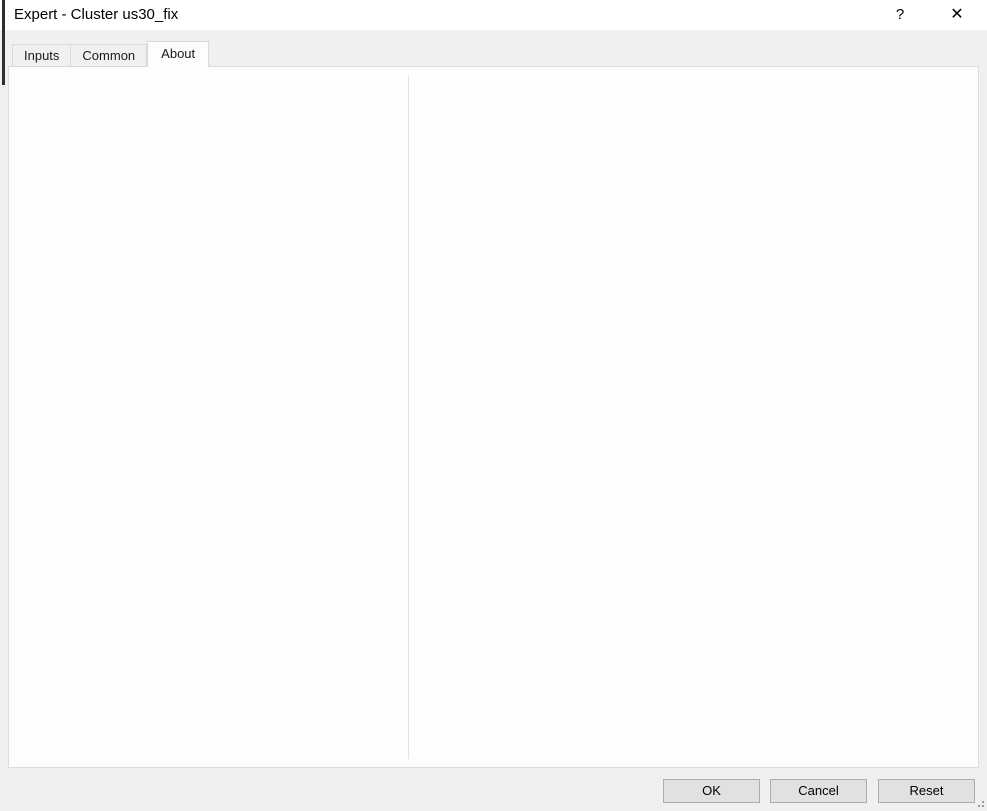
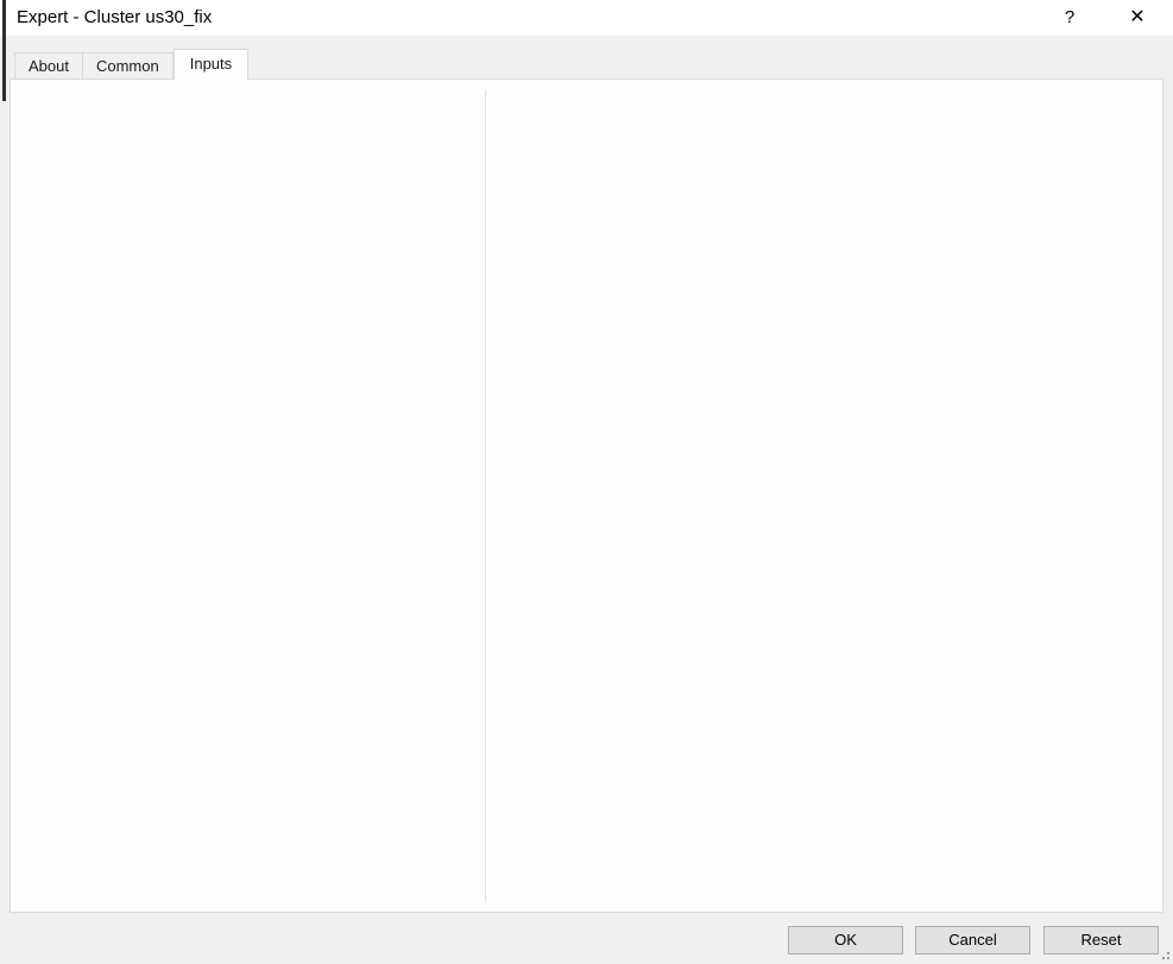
  Expert - Cluster us30_fix
  ?
  ✕
- Inputs
+ About
  Common
- About
+ Inputs
  OK
  Cancel
  Reset
